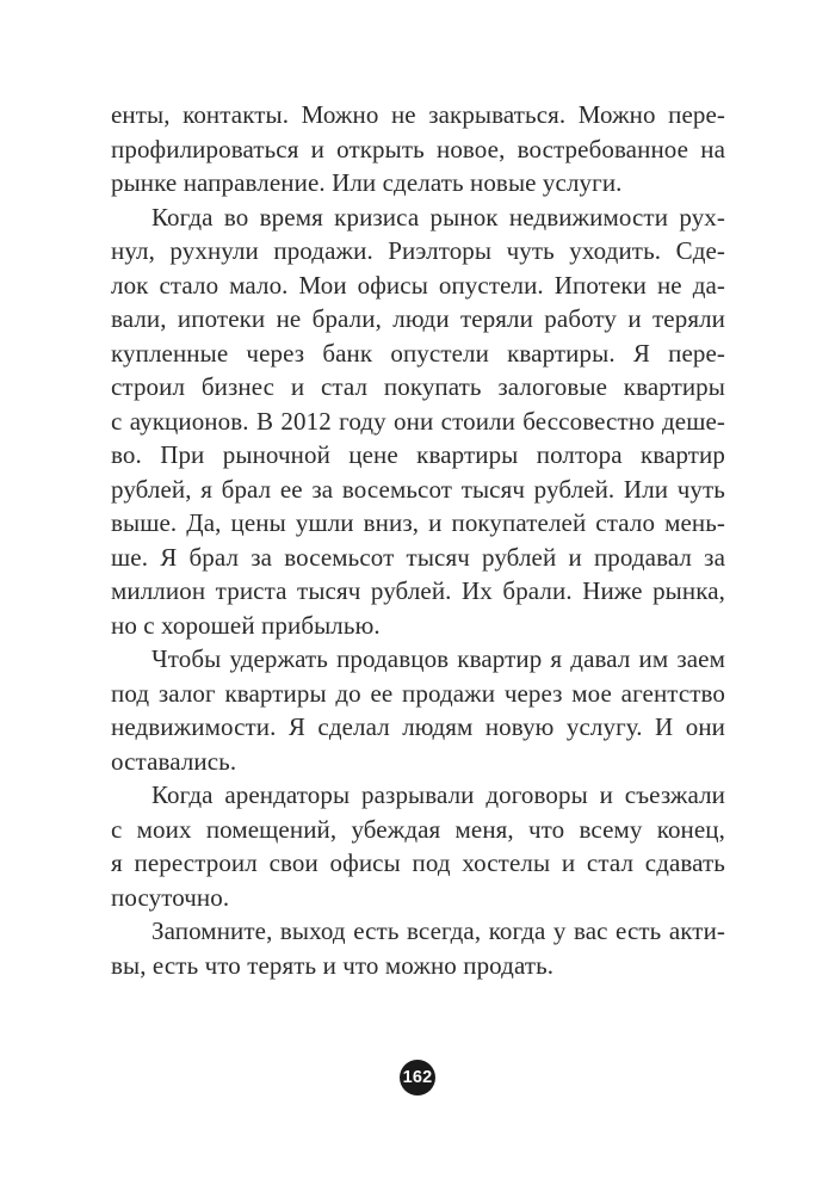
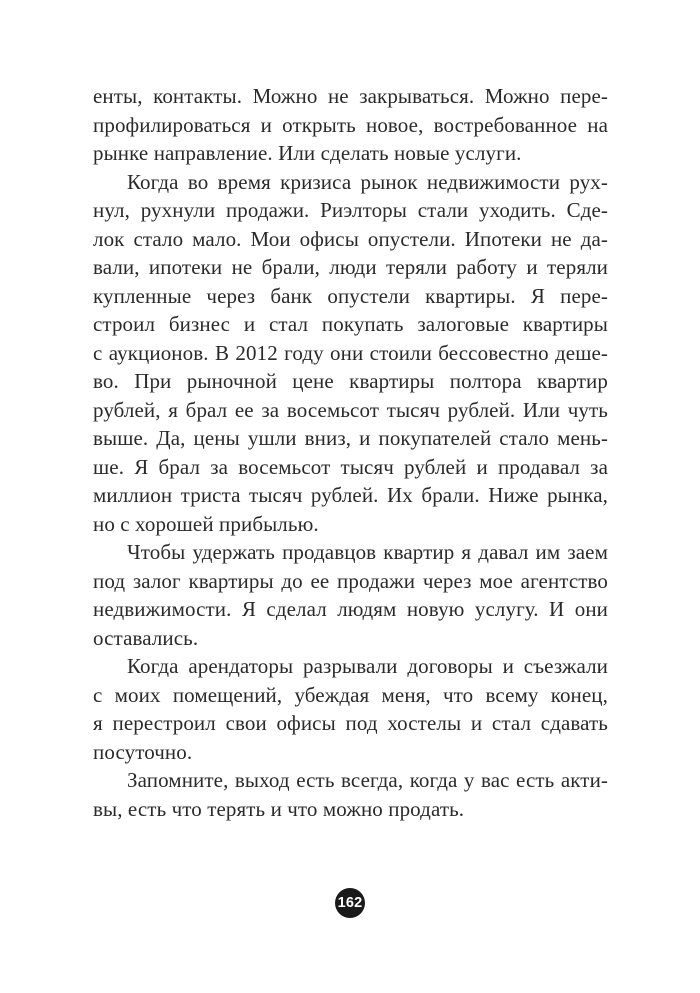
  енты, контакты. Можно не закрываться. Можно пере-
  профилироваться и открыть новое, востребованное на
  рынке направление. Или сделать новые услуги.
  Когда во время кризиса рынок недвижимости рух-
- нул, рухнули продажи. Риэлторы чуть уходить. Сде-
+ нул, рухнули продажи. Риэлторы стали уходить. Сде-
  лок стало мало. Мои офисы опустели. Ипотеки не да-
  вали, ипотеки не брали, люди теряли работу и теряли
  купленные через банк опустели квартиры. Я пере-
  строил бизнес и стал покупать залоговые квартиры
  с аукционов. В 2012 году они стоили бессовестно деше-
  во. При рыночной цене квартиры полтора квартир
  рублей, я брал ее за восемьсот тысяч рублей. Или чуть
  выше. Да, цены ушли вниз, и покупателей стало мень-
  ше. Я брал за восемьсот тысяч рублей и продавал за
  миллион триста тысяч рублей. Их брали. Ниже рынка,
  но с хорошей прибылью.
  Чтобы удержать продавцов квартир я давал им заем
  под залог квартиры до ее продажи через мое агентство
  недвижимости. Я сделал людям новую услугу. И они
  оставались.
  Когда арендаторы разрывали договоры и съезжали
  с моих помещений, убеждая меня, что всему конец,
  я перестроил свои офисы под хостелы и стал сдавать
  посуточно.
  Запомните, выход есть всегда, когда у вас есть акти-
  вы, есть что терять и что можно продать.
  162
